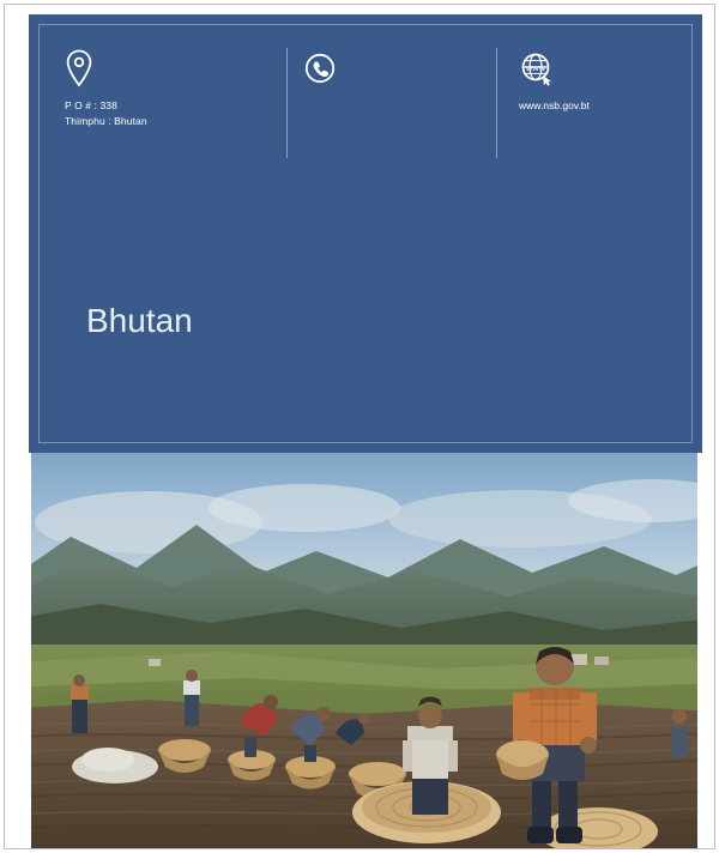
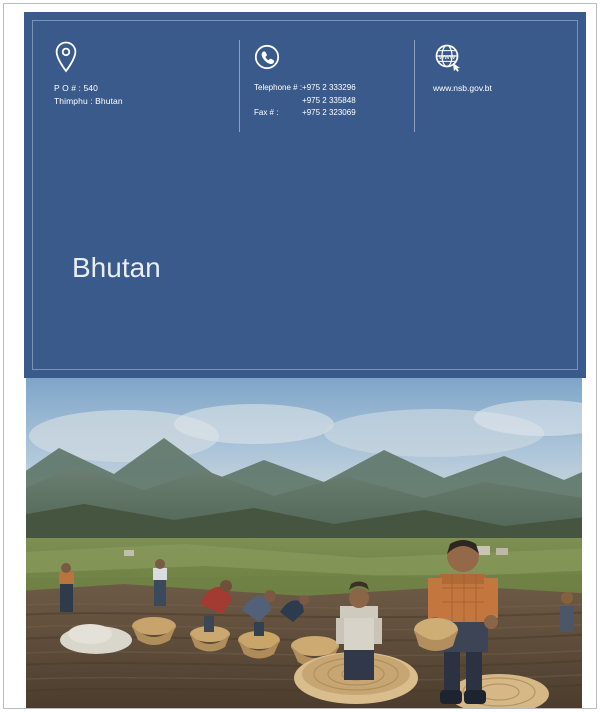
- P O # : 338
+ P O # : 540
  Thimphu : Bhutan
+ Telephone # :	+975 2 333296
+ 	+975 2 335848
+ Fax # :	+975 2 323069
  www
  www.nsb.gov.bt
  Bhutan
